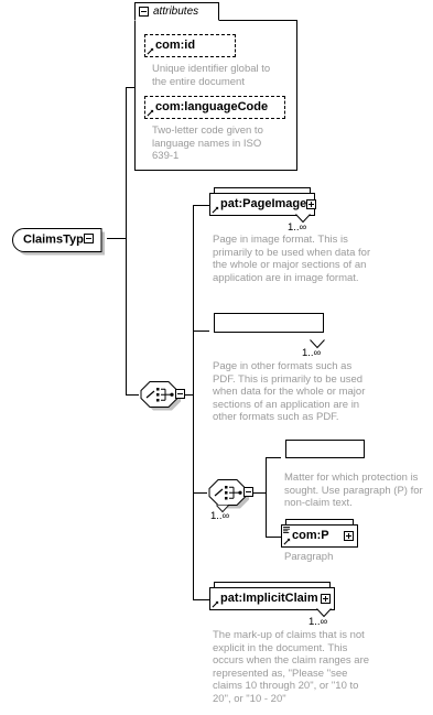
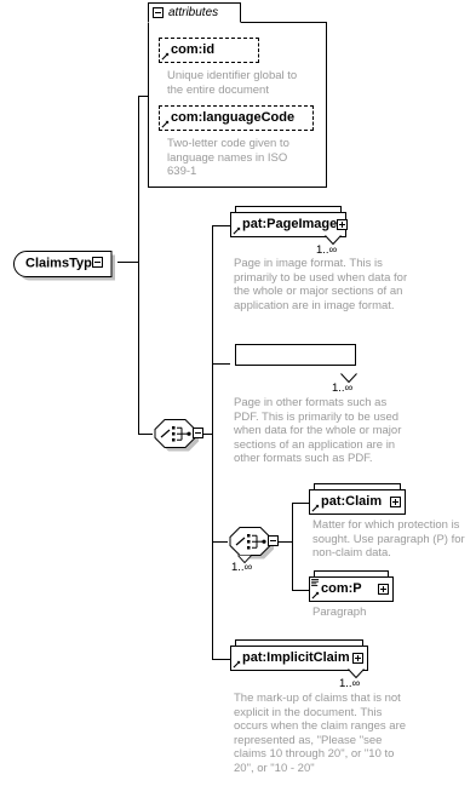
  attributes
  com:id
  Unique identifier global to the entire document
  com:languageCode
  Two-letter code given to language names in ISO 639-1
  ClaimsTyp
  pat:PageImage
  1..∞
  Page in image format. This is primarily to be used when data for the whole or major sections of an application are in image format.
  1..∞
  Page in other formats such as PDF. This is primarily to be used when data for the whole or major sections of an application are in other formats such as PDF.
  1..∞
+ pat:Claim
- Matter for which protection is sought. Use paragraph (P) for non-claim text.
+ Matter for which protection is sought. Use paragraph (P) for non-claim data.
  com:P
  Paragraph
  pat:ImplicitClaim
  1..∞
  The mark-up of claims that is not explicit in the document. This occurs when the claim ranges are represented as, "Please "see claims 10 through 20", or "10 to 20", or "10 - 20"
